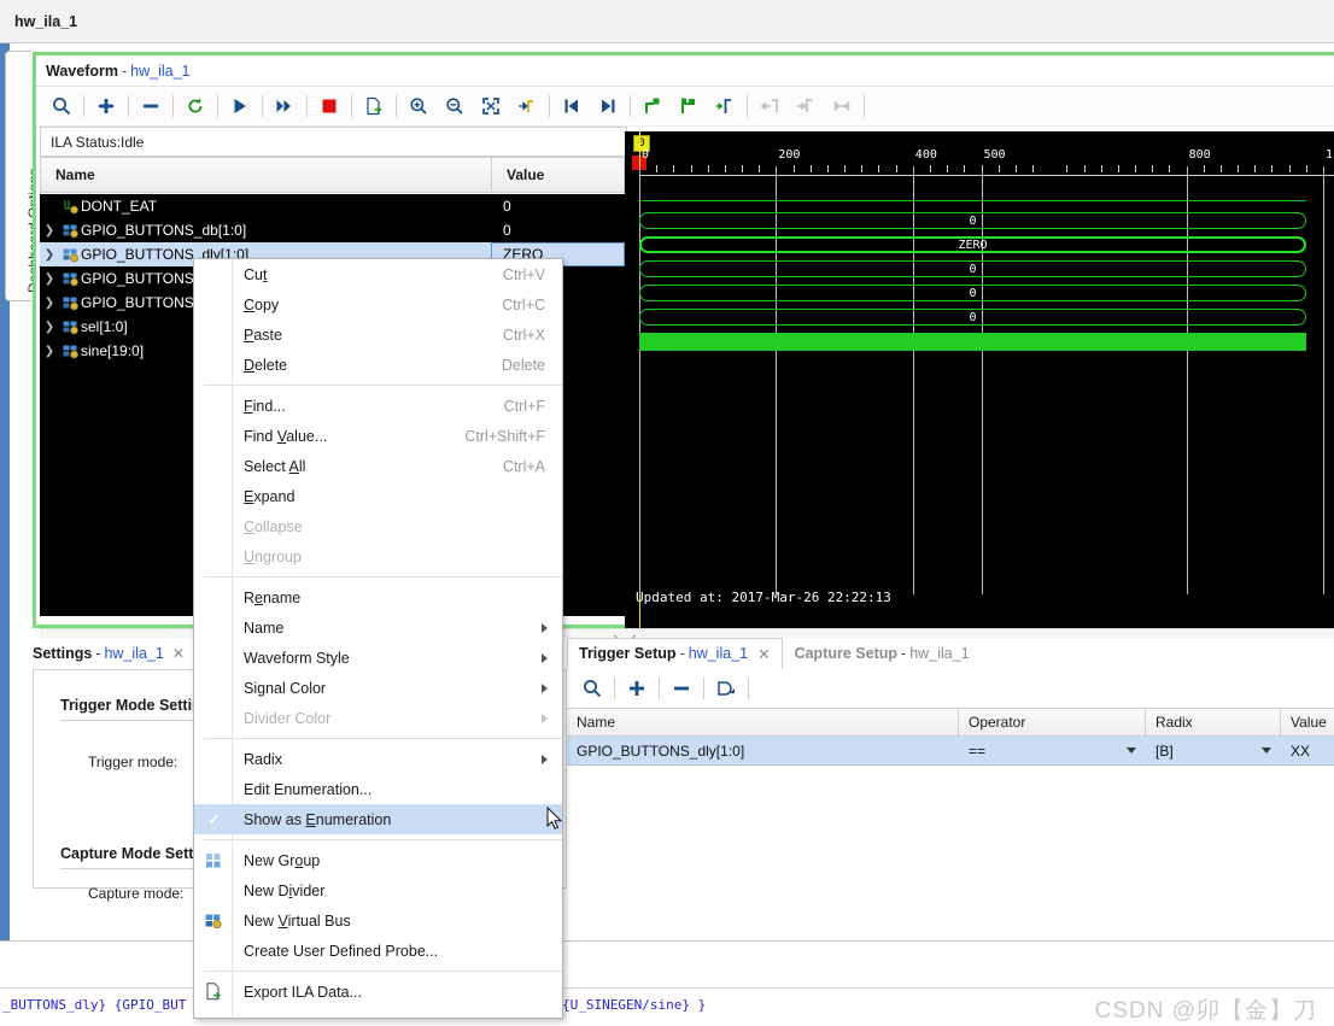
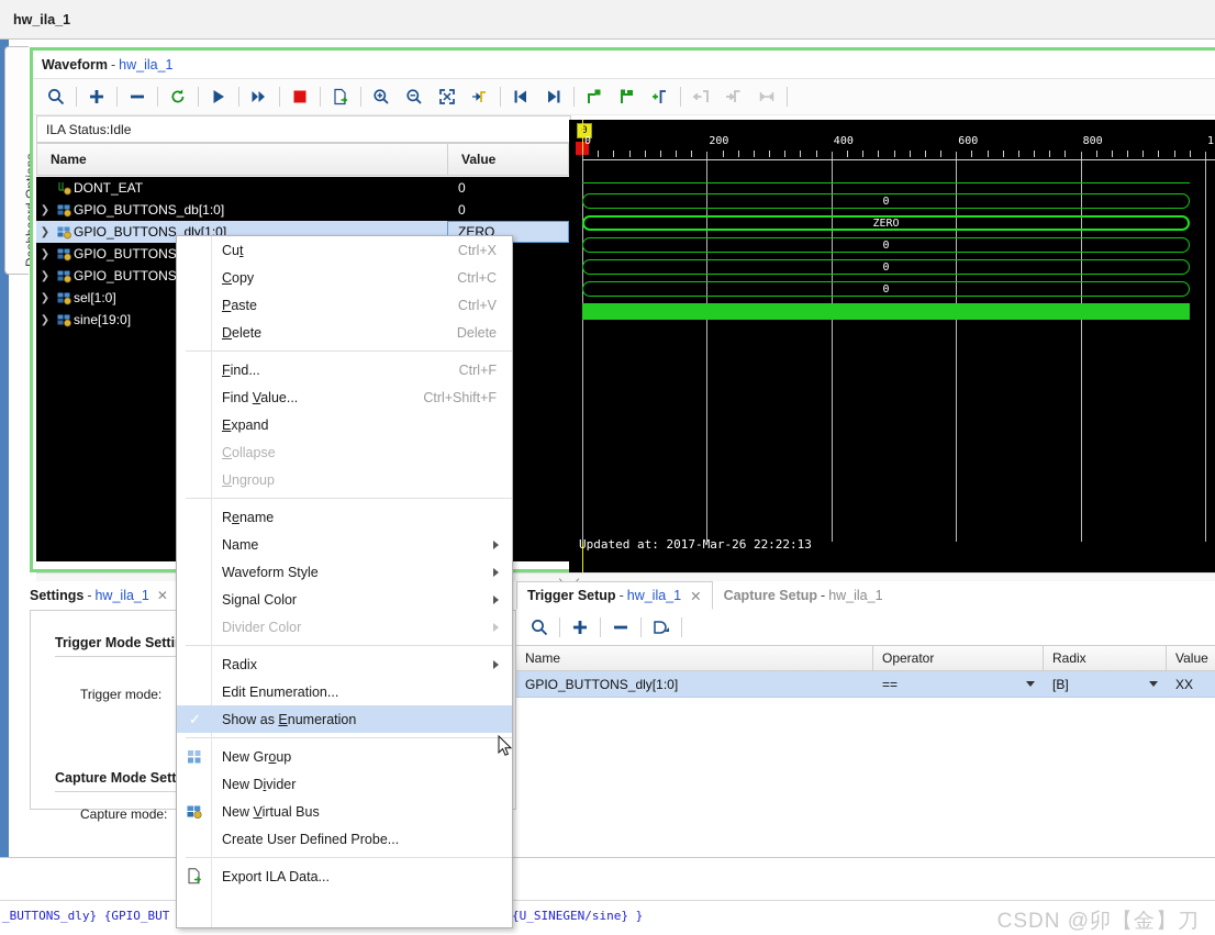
  hw_ila_1
  Waveform
  -
  hw_ila_1
  ILA Status:Idle
  Name
  Value
  DONT_EAT
  0
  ❯
  GPIO_BUTTONS_db[1:0]
  0
  ❯
  GPIO_BUTTONS_dly[1:0]
  ZERO
  ❯
  ❯
  ❯
  sel[1:0]
  ❯
  sine[19:0]
  0
  0
  200
  400
- 500
+ 600
  800
  0
  ZERO
  0
  0
  0
  Updated at: 2017-Mar-26 22:22:13
  Settings
  -
  hw_ila_1
  ✕
  Trigger Mode Setti
  Trigger mode:
  Capture Mode Sett
  Capture mode:
  Trigger Setup
  -
  hw_ila_1
  ✕
  Capture Setup
  -
  hw_ila_1
  Name
  Operator
  Radix
  Value
  GPIO_BUTTONS_dly[1:0]
  ==
  [B]
  XX
  _BUTTONS_dly} {GPIO_BUT
  {U_SINEGEN/sine} }
  CSDN @卯【金】刀
  Cut
- Ctrl+V
+ Ctrl+X
  Copy
  Ctrl+C
  Paste
- Ctrl+X
+ Ctrl+V
  Delete
  Delete
  Find...
  Ctrl+F
  Find Value...
  Ctrl+Shift+F
- Select All
- Ctrl+A
  Expand
  Collapse
  Ungroup
  Rename
  Name
  Waveform Style
  Signal Color
  Divider Color
  Radix
  Edit Enumeration...
  ✓
  Show as Enumeration
  New Group
  New Divider
  New Virtual Bus
  Create User Defined Probe...
  Export ILA Data...
